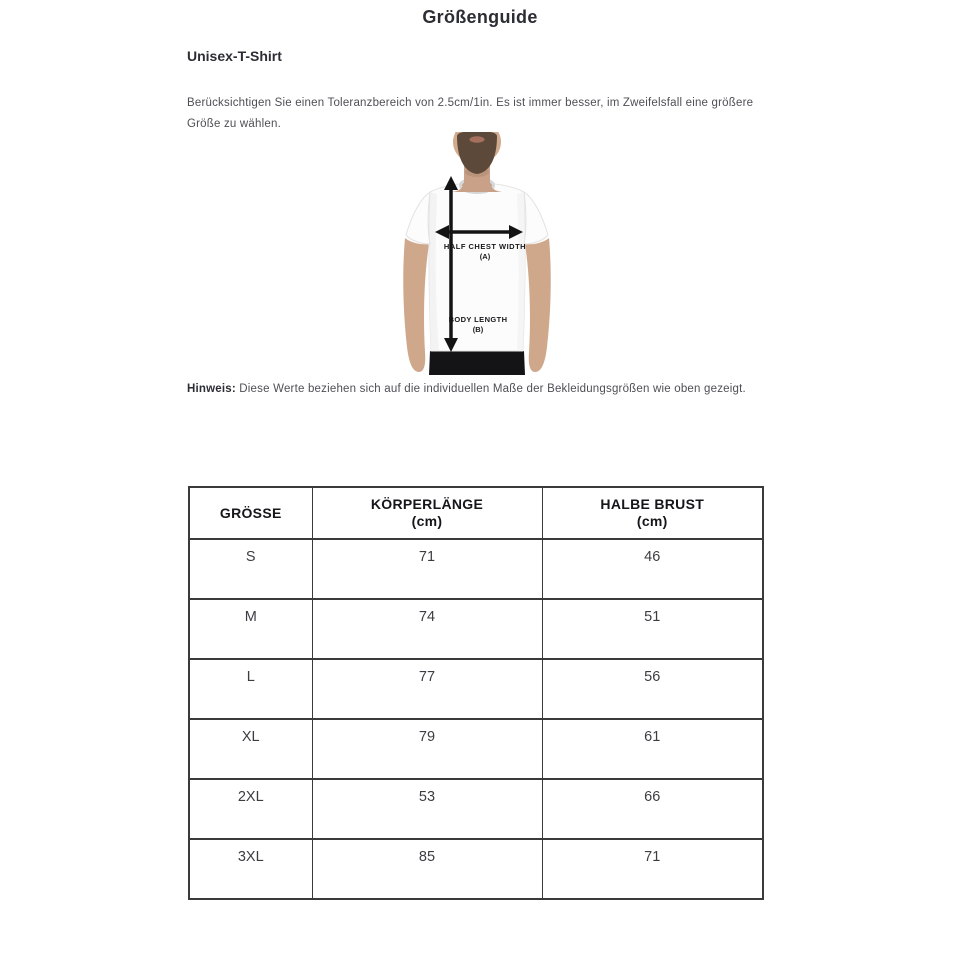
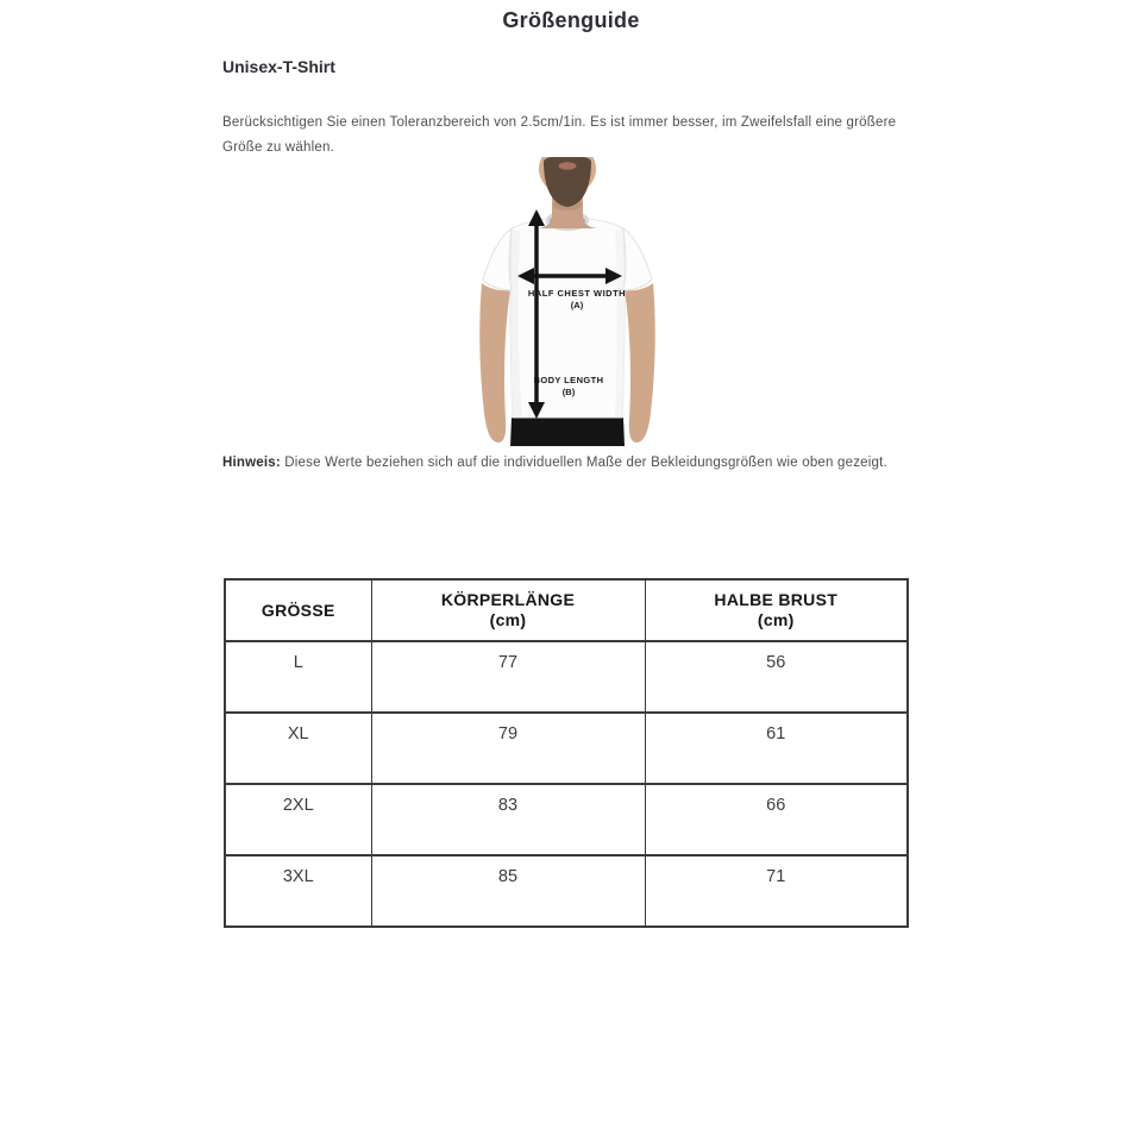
  Größenguide
  Unisex-T-Shirt
  Berücksichtigen Sie einen Toleranzbereich von 2.5cm/1in. Es ist immer besser, im Zweifelsfall eine größere Größe zu wählen.
  HALF CHEST WIDTH
  (A)
  BODY LENGTH
  (B)
  Hinweis: Diese Werte beziehen sich auf die individuellen Maße der Bekleidungsgrößen wie oben gezeigt.
  GRÖSSE	KÖRPERLÄNGE (cm)	HALBE BRUST (cm)
- S	71	46
- M	74	51
  L	77	56
  XL	79	61
- 2XL	53	66
+ 2XL	83	66
  3XL	85	71
